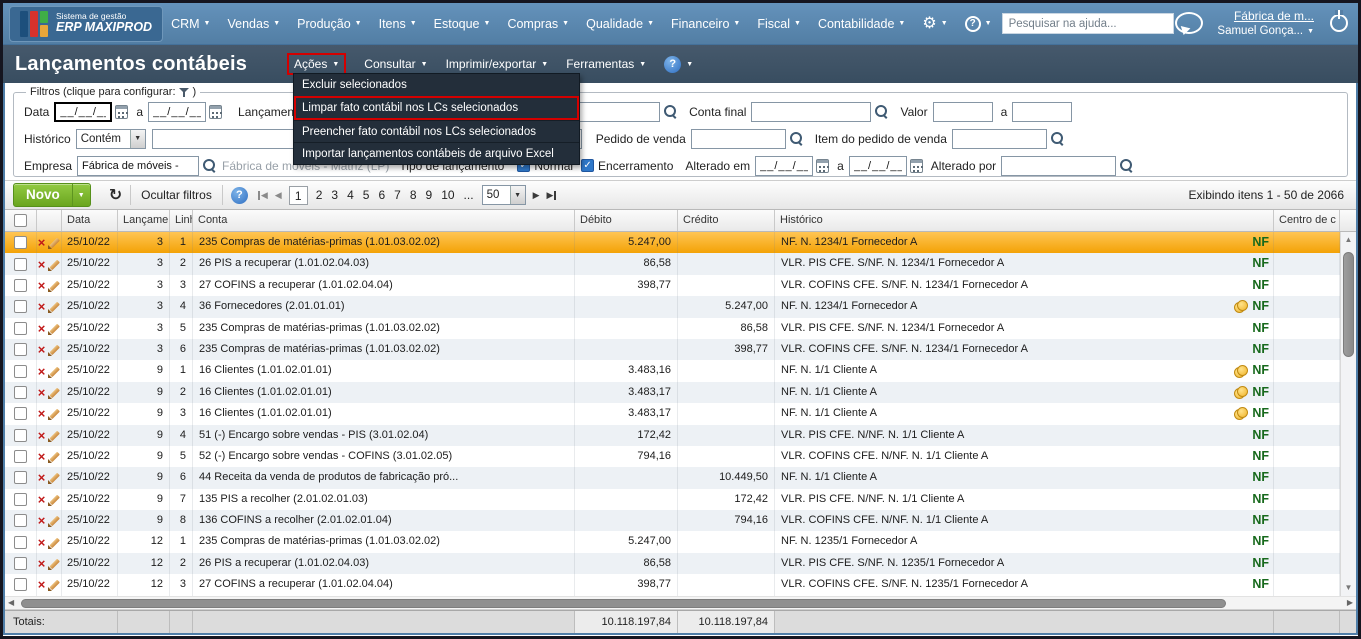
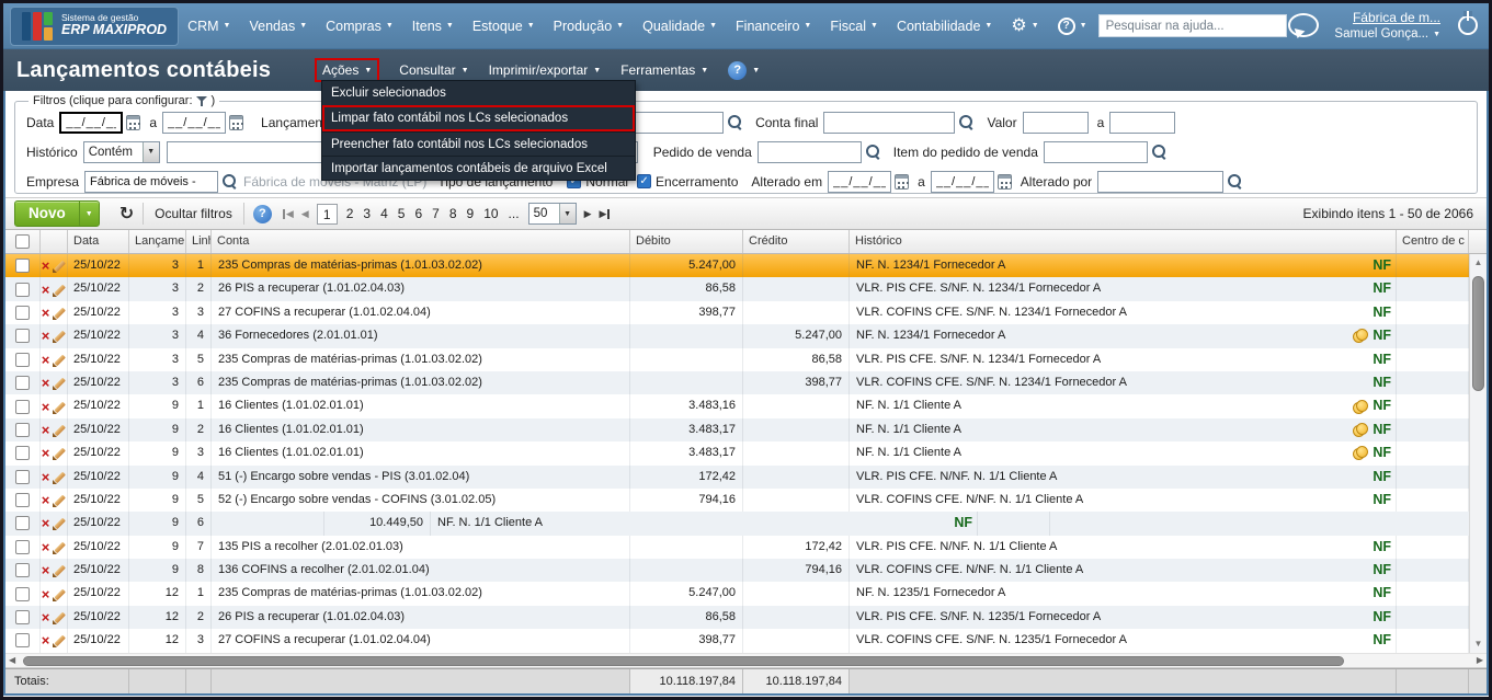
  Sistema de gestão
  ERP MAXIPROD
  CRM
  Vendas
- Produção
+ Compras
  Itens
  Estoque
- Compras
+ Produção
  Qualidade
  Financeiro
  Fiscal
  Contabilidade
  ⚙
  ?
  Pesquisar na ajuda...
  Fábrica de m...
  Samuel Gonça...
  Lançamentos contábeis
  Ações
  Consultar
  Imprimir/exportar
  Ferramentas
  ?
  Excluir selecionados
  Limpar fato contábil nos LCs selecionados
  Preencher fato contábil nos LCs selecionados
  Importar lançamentos contábeis de arquivo Excel
  Filtros (clique para configurar:
  )
  Data
  __/__/_
  a
  __/__/__
  Lançamen
  Conta final
  Valor
  a
  Histórico
  Contém
  Pedido de venda
  Item do pedido de venda
  Empresa
  Fábrica de móveis -
  Fábrica de móveis - Matriz (LP)
  Tipo de lançamento
  ✓
  Normal
  ✓
  Encerramento
  Alterado em
  __/__/__
  a
  __/__/__
  Alterado por
  Novo
  ↻
  Ocultar filtros
  ?
  ◀
  ◀
  1
  2
  3
  4
  5
  6
  7
  8
  9
  10
  ...
  50
  ▶
  ▶
  Exibindo itens 1 - 50 de 2066
  Data
  Lançame
  Linh
  Conta
  Débito
  Crédito
  Histórico
  Centro de c
  ×
  25/10/22
  3
  1
  235 Compras de matérias-primas (1.01.03.02.02)
  5.247,00
  NF. N. 1234/1 Fornecedor A
  NF
  ×
  25/10/22
  3
  2
  26 PIS a recuperar (1.01.02.04.03)
  86,58
  VLR. PIS CFE. S/NF. N. 1234/1 Fornecedor A
  NF
  ×
  25/10/22
  3
  3
  27 COFINS a recuperar (1.01.02.04.04)
  398,77
  VLR. COFINS CFE. S/NF. N. 1234/1 Fornecedor A
  NF
  ×
  25/10/22
  3
  4
  36 Fornecedores (2.01.01.01)
  5.247,00
  NF. N. 1234/1 Fornecedor A
  NF
  ×
  25/10/22
  3
  5
  235 Compras de matérias-primas (1.01.03.02.02)
  86,58
  VLR. PIS CFE. S/NF. N. 1234/1 Fornecedor A
  NF
  ×
  25/10/22
  3
  6
  235 Compras de matérias-primas (1.01.03.02.02)
  398,77
  VLR. COFINS CFE. S/NF. N. 1234/1 Fornecedor A
  NF
  ×
  25/10/22
  9
  1
  16 Clientes (1.01.02.01.01)
  3.483,16
  NF. N. 1/1 Cliente A
  NF
  ×
  25/10/22
  9
  2
  16 Clientes (1.01.02.01.01)
  3.483,17
  NF. N. 1/1 Cliente A
  NF
  ×
  25/10/22
  9
  3
  16 Clientes (1.01.02.01.01)
  3.483,17
  NF. N. 1/1 Cliente A
  NF
  ×
  25/10/22
  9
  4
  51 (-) Encargo sobre vendas - PIS (3.01.02.04)
  172,42
  VLR. PIS CFE. N/NF. N. 1/1 Cliente A
  NF
  ×
  25/10/22
  9
  5
  52 (-) Encargo sobre vendas - COFINS (3.01.02.05)
  794,16
  VLR. COFINS CFE. N/NF. N. 1/1 Cliente A
  NF
  ×
  25/10/22
  9
  6
- 44 Receita da venda de produtos de fabricação pró...
  10.449,50
  NF. N. 1/1 Cliente A
  NF
  ×
  25/10/22
  9
  7
  135 PIS a recolher (2.01.02.01.03)
  172,42
  VLR. PIS CFE. N/NF. N. 1/1 Cliente A
  NF
  ×
  25/10/22
  9
  8
  136 COFINS a recolher (2.01.02.01.04)
  794,16
  VLR. COFINS CFE. N/NF. N. 1/1 Cliente A
  NF
  ×
  25/10/22
  12
  1
  235 Compras de matérias-primas (1.01.03.02.02)
  5.247,00
  NF. N. 1235/1 Fornecedor A
  NF
  ×
  25/10/22
  12
  2
  26 PIS a recuperar (1.01.02.04.03)
  86,58
  VLR. PIS CFE. S/NF. N. 1235/1 Fornecedor A
  NF
  ×
  25/10/22
  12
  3
  27 COFINS a recuperar (1.01.02.04.04)
  398,77
  VLR. COFINS CFE. S/NF. N. 1235/1 Fornecedor A
  NF
  ▲
  ▼
  ◀
  ▶
  Totais:
  10.118.197,84
  10.118.197,84
